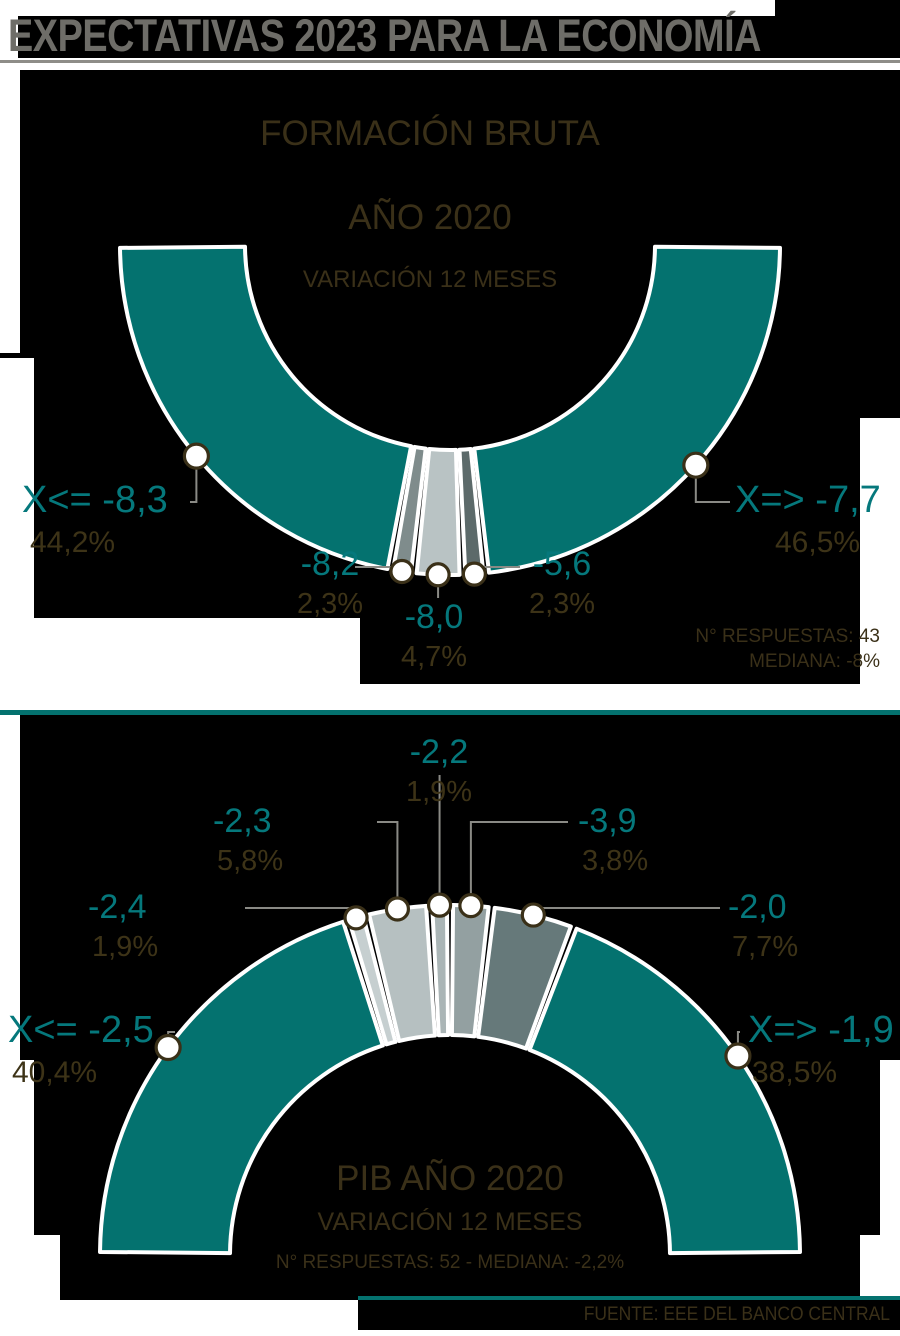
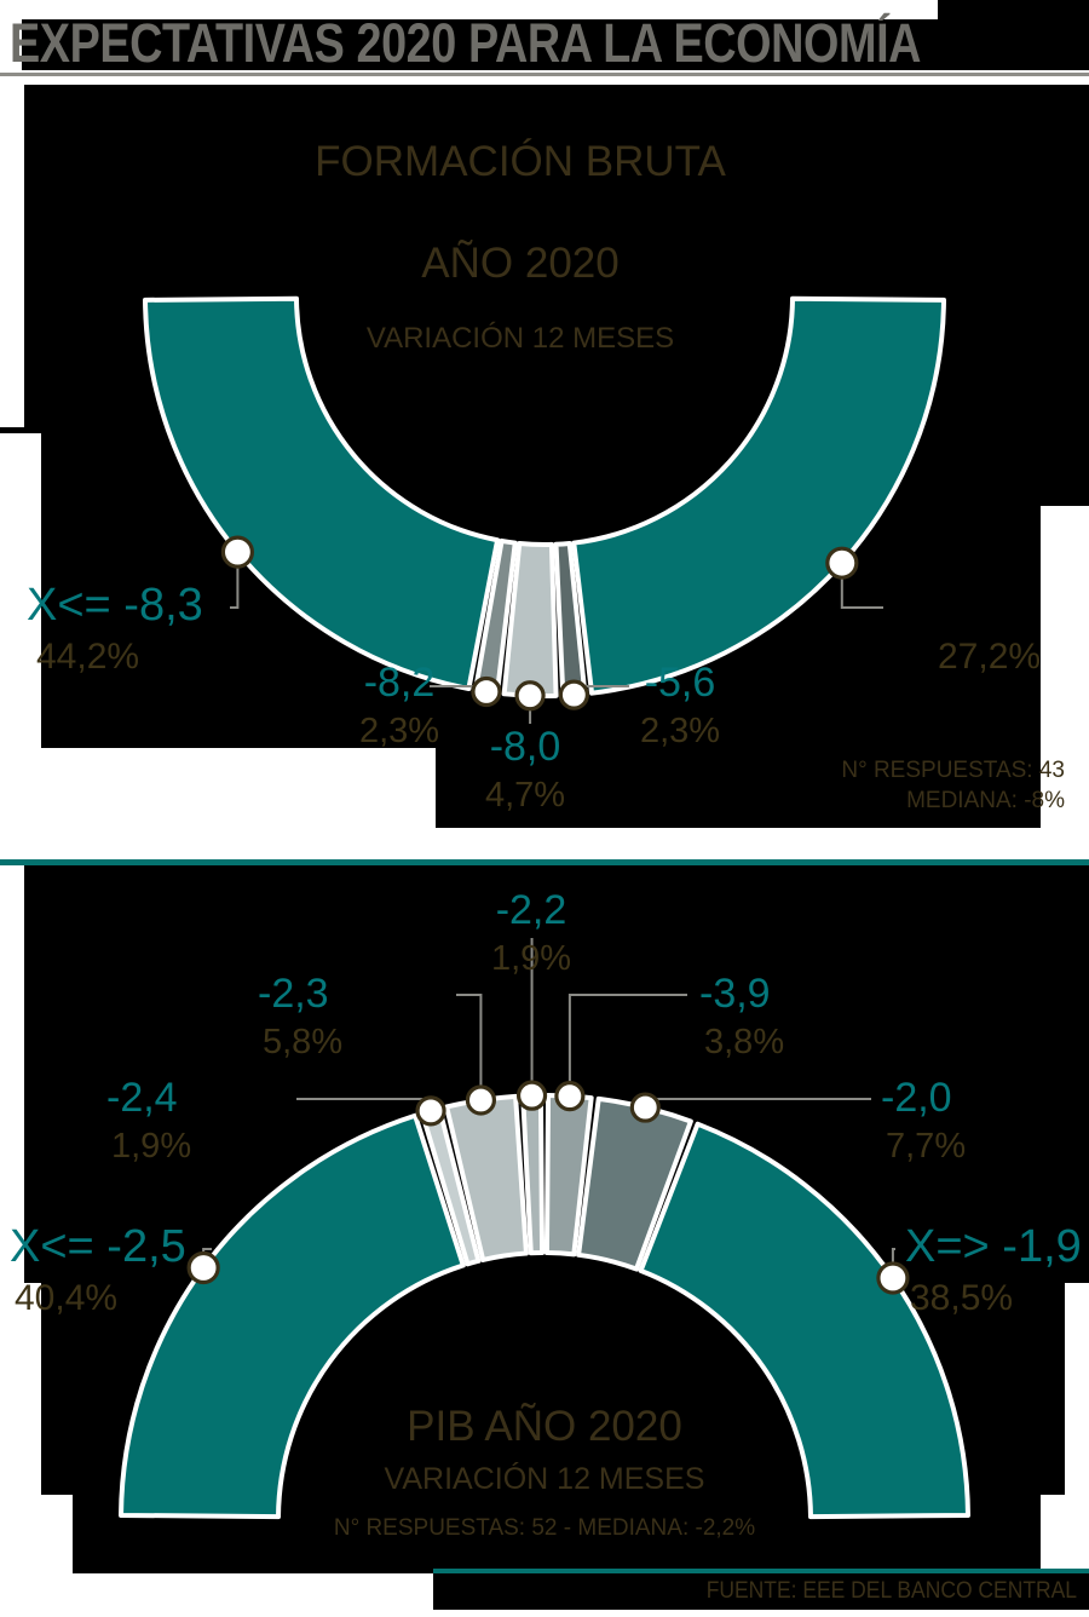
- EXPECTATIVAS 2023 PARA LA ECONOMÍA
+ EXPECTATIVAS 2020 PARA LA ECONOMÍA
  FORMACIÓN BRUTA
  AÑO 2020
  VARIACIÓN 12 MESES
  X<= -8,3
  44,2%
  -8,2
  2,3%
  -8,0
  4,7%
  -5,6
  2,3%
- X=> -7,7
- 46,5%
+ 27,2%
  N° RESPUESTAS: 43
  MEDIANA: -8%
  PIB AÑO 2020
  VARIACIÓN 12 MESES
  N° RESPUESTAS: 52 - MEDIANA: -2,2%
  X<= -2,5
  40,4%
  -2,4
  1,9%
  -2,3
  5,8%
  -2,2
  1,9%
  -3,9
  3,8%
  -2,0
  7,7%
  X=> -1,9
  38,5%
  FUENTE: EEE DEL BANCO CENTRAL
